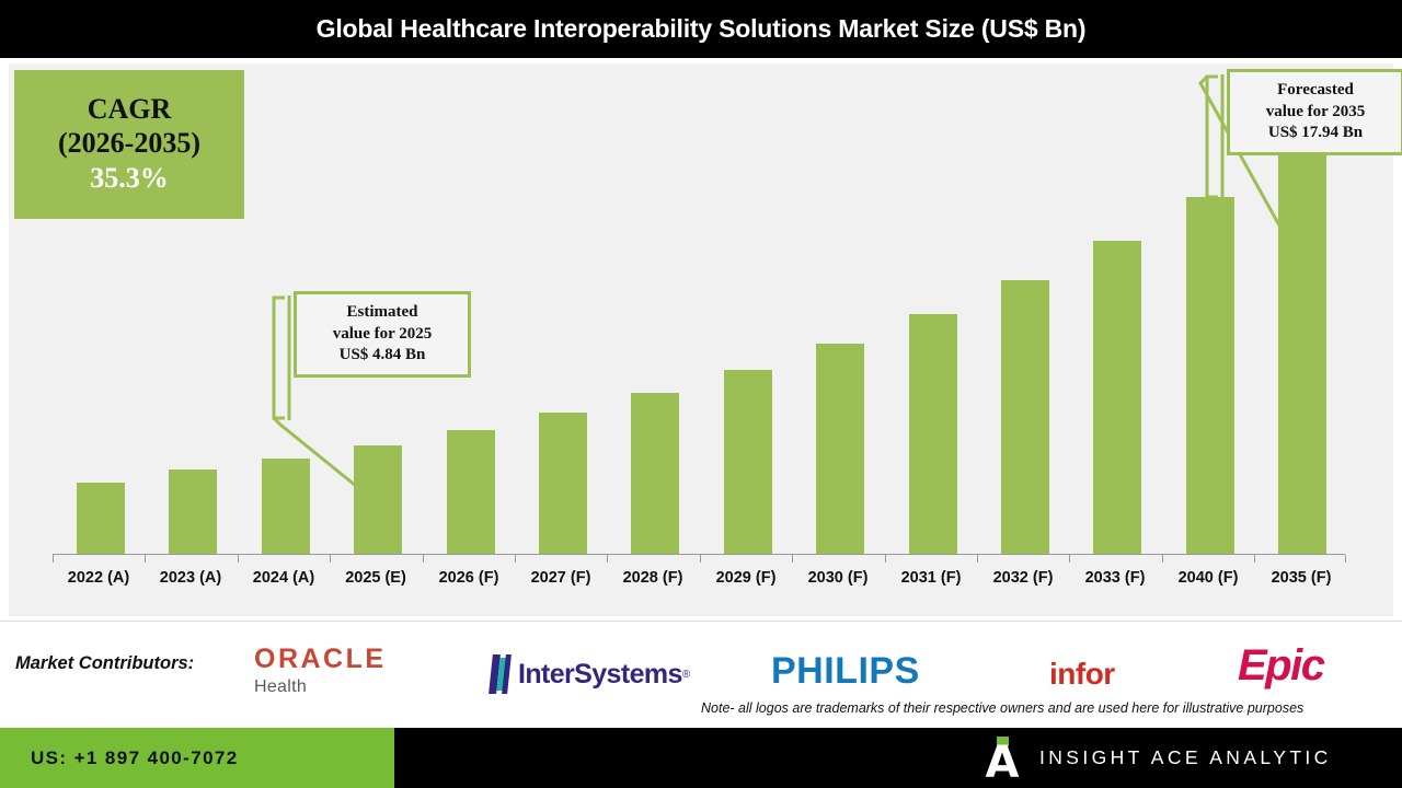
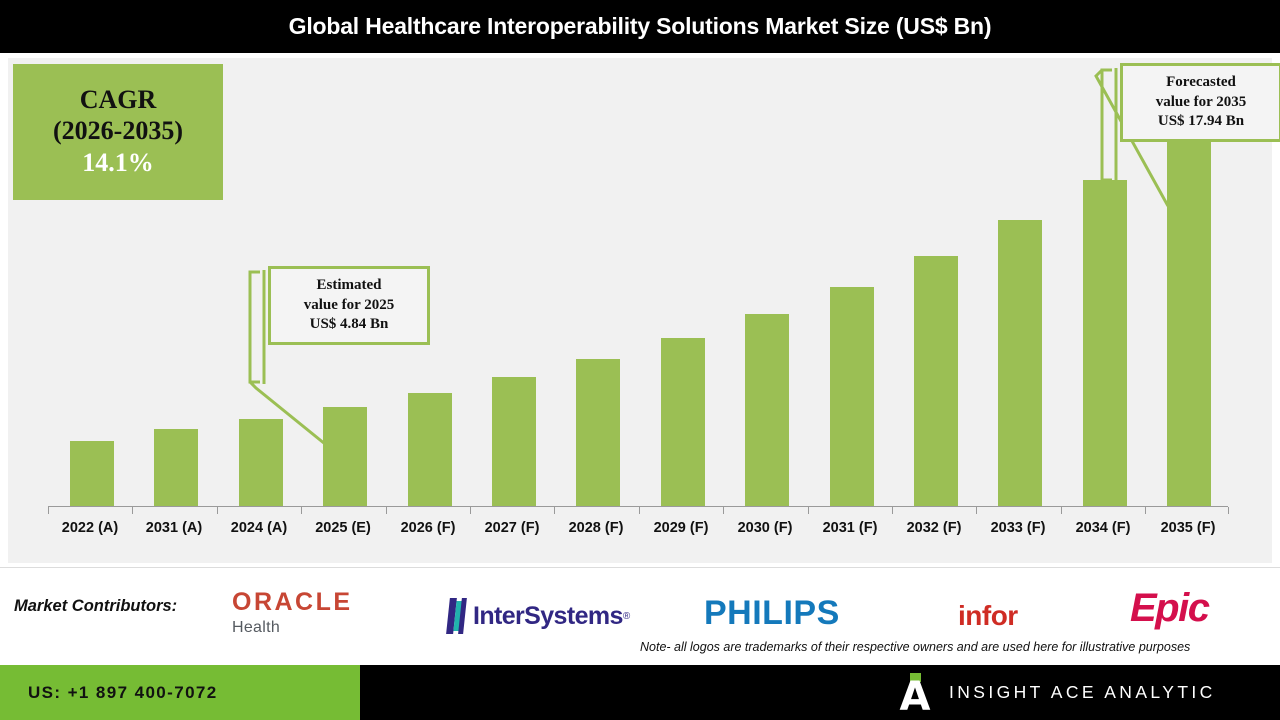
  Global Healthcare Interoperability Solutions Market Size (US$ Bn)
  CAGR
  (2026-2035)
- 35.3%
+ 14.1%
  2022 (A)
- 2023 (A)
+ 2031 (A)
  2024 (A)
  2025 (E)
  2026 (F)
  2027 (F)
  2028 (F)
  2029 (F)
  2030 (F)
  2031 (F)
  2032 (F)
  2033 (F)
- 2040 (F)
+ 2034 (F)
  2035 (F)
  Estimated
  value for 2025
  US$ 4.84 Bn
  Forecasted
  value for 2035
  US$ 17.94 Bn
  Market Contributors:
  ORACLE
  Health
  InterSystems
  ®
  PHILIPS
  infor
  Epic
  Note- all logos are trademarks of their respective owners and are used here for illustrative purposes
  US: +1 897 400-7072
  A
  INSIGHT ACE ANALYTIC
